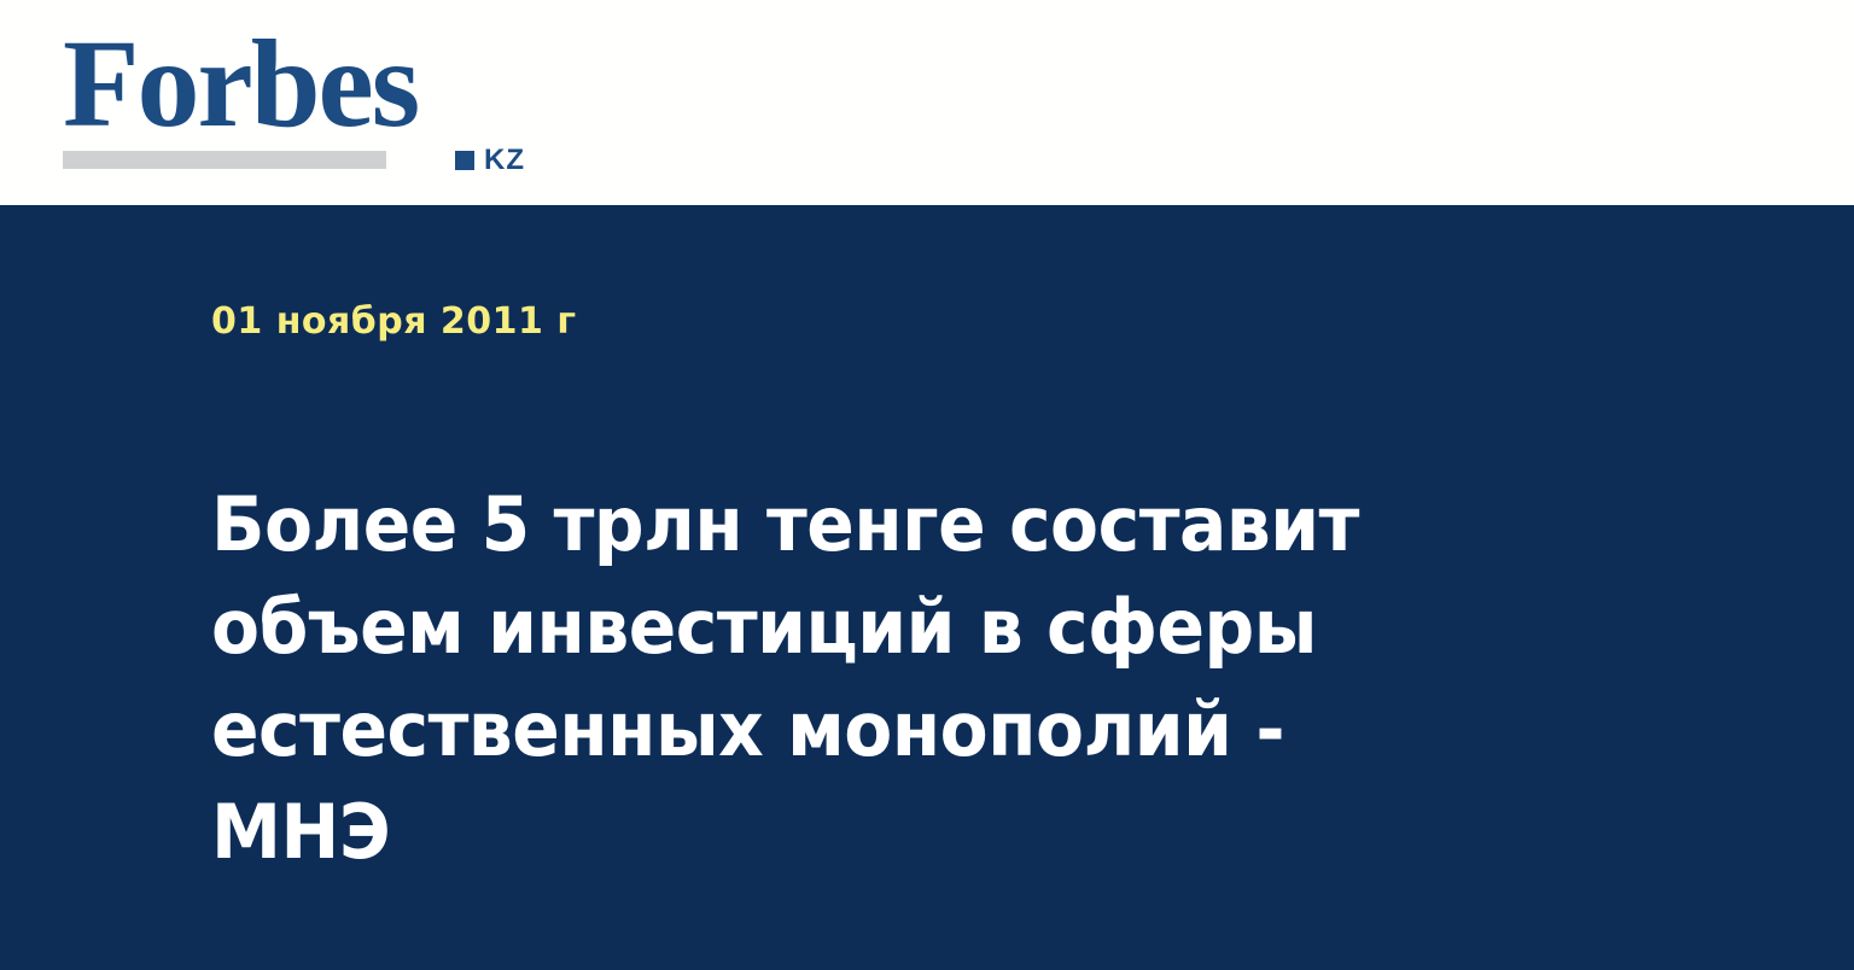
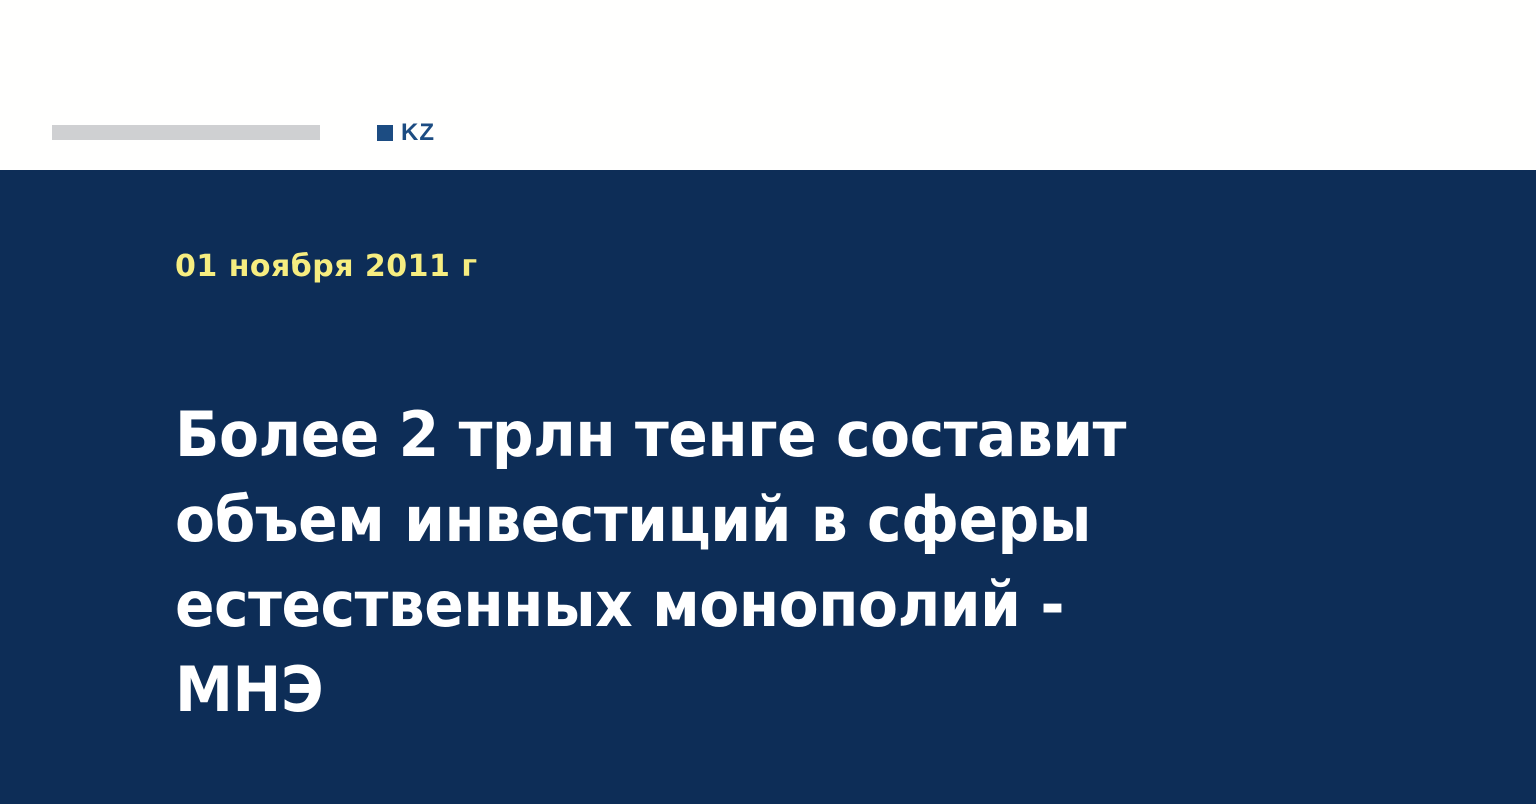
- Forbes
  KZ
  01 ноября 2011 г
- Более 5 трлн тенге составит объем инвестиций в сферы естественных монополий - МНЭ
+ Более 2 трлн тенге составит объем инвестиций в сферы естественных монополий - МНЭ
